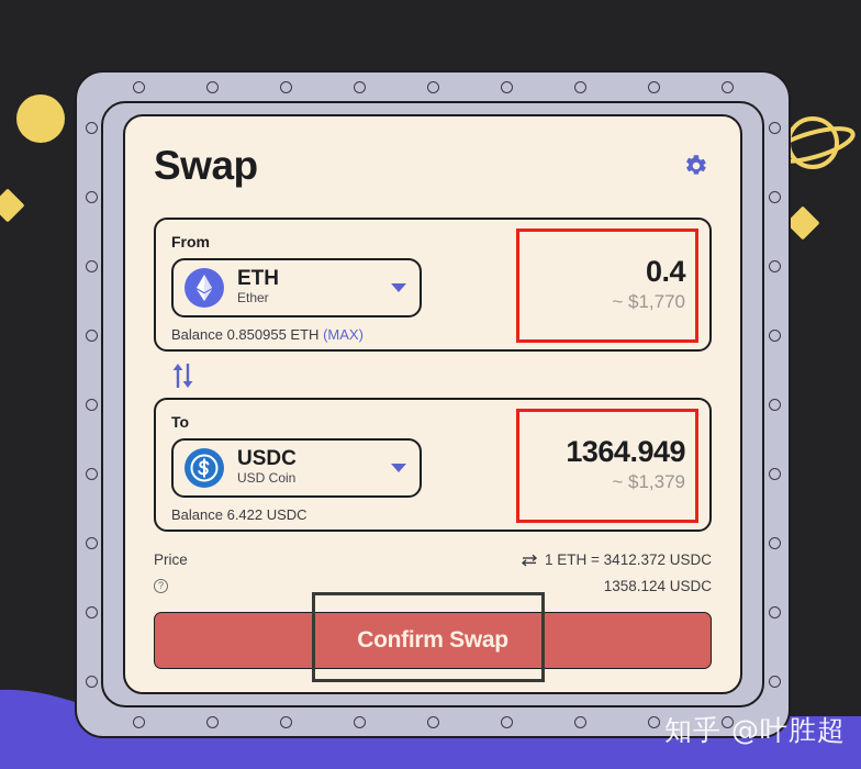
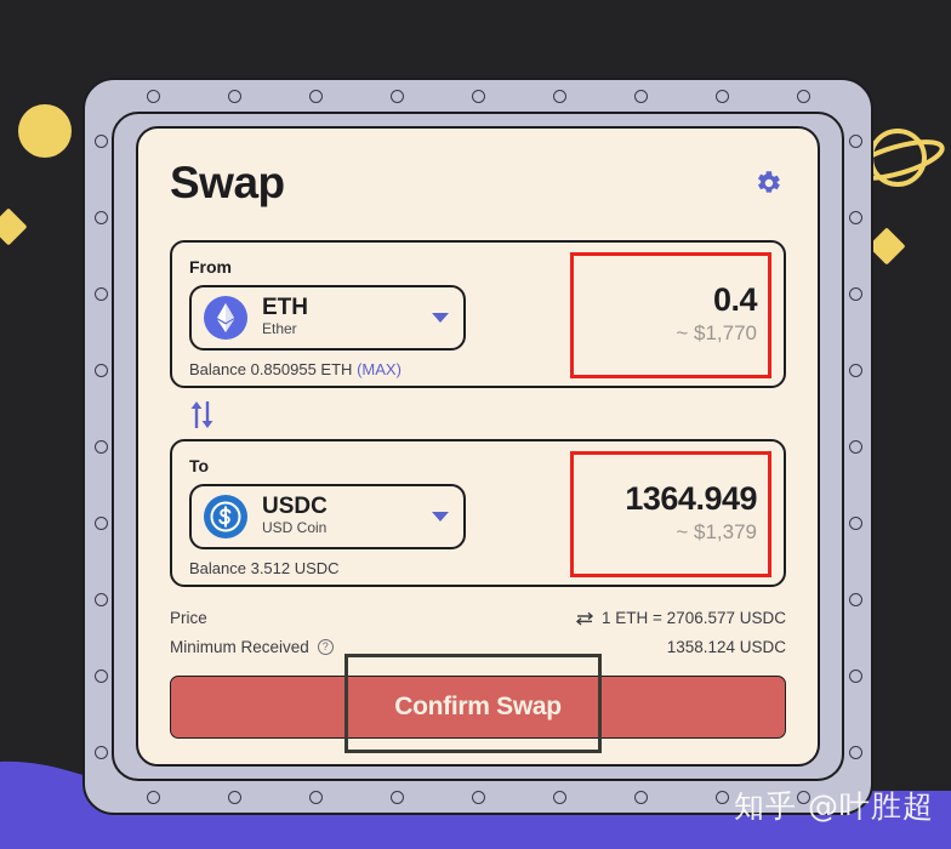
  Swap
  From
  ETH
  Ether
  Balance 0.850955 ETH (MAX)
  0.4
  ~ $1,770
  To
  USDC
  USD Coin
- Balance 6.422 USDC
+ Balance 3.512 USDC
  1364.949
  ~ $1,379
  Price
- 1 ETH = 3412.372 USDC
+ 1 ETH = 2706.577 USDC
+ Minimum Received
  ?
  1358.124 USDC
  Confirm Swap
  知乎 @叶胜超
